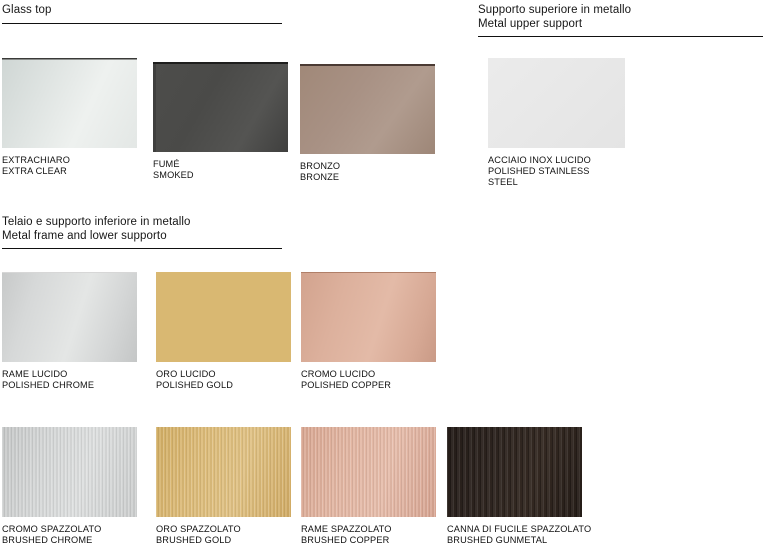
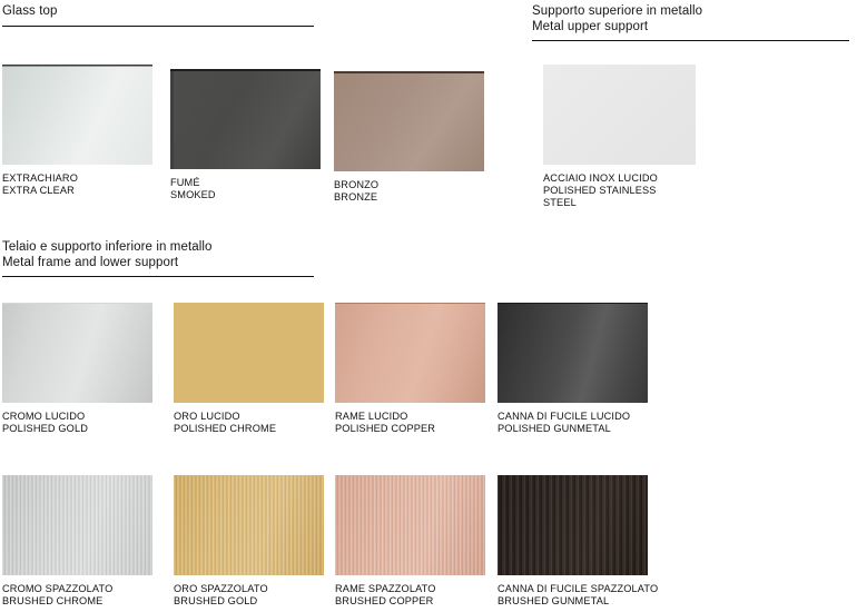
  Glass top
  Supporto superiore in metallo
  Metal upper support
  EXTRACHIARO
  EXTRA CLEAR
  FUMÉ
  SMOKED
  BRONZO
  BRONZE
  ACCIAIO INOX LUCIDO
  POLISHED STAINLESS
  STEEL
  Telaio e supporto inferiore in metallo
- Metal frame and lower supporto
+ Metal frame and lower support
- RAME LUCIDO
+ CROMO LUCIDO
- POLISHED CHROME
+ POLISHED GOLD
  ORO LUCIDO
- POLISHED GOLD
+ POLISHED CHROME
- CROMO LUCIDO
+ RAME LUCIDO
  POLISHED COPPER
+ CANNA DI FUCILE LUCIDO
+ POLISHED GUNMETAL
  CROMO SPAZZOLATO
  BRUSHED CHROME
  ORO SPAZZOLATO
  BRUSHED GOLD
  RAME SPAZZOLATO
  BRUSHED COPPER
  CANNA DI FUCILE SPAZZOLATO
  BRUSHED GUNMETAL
